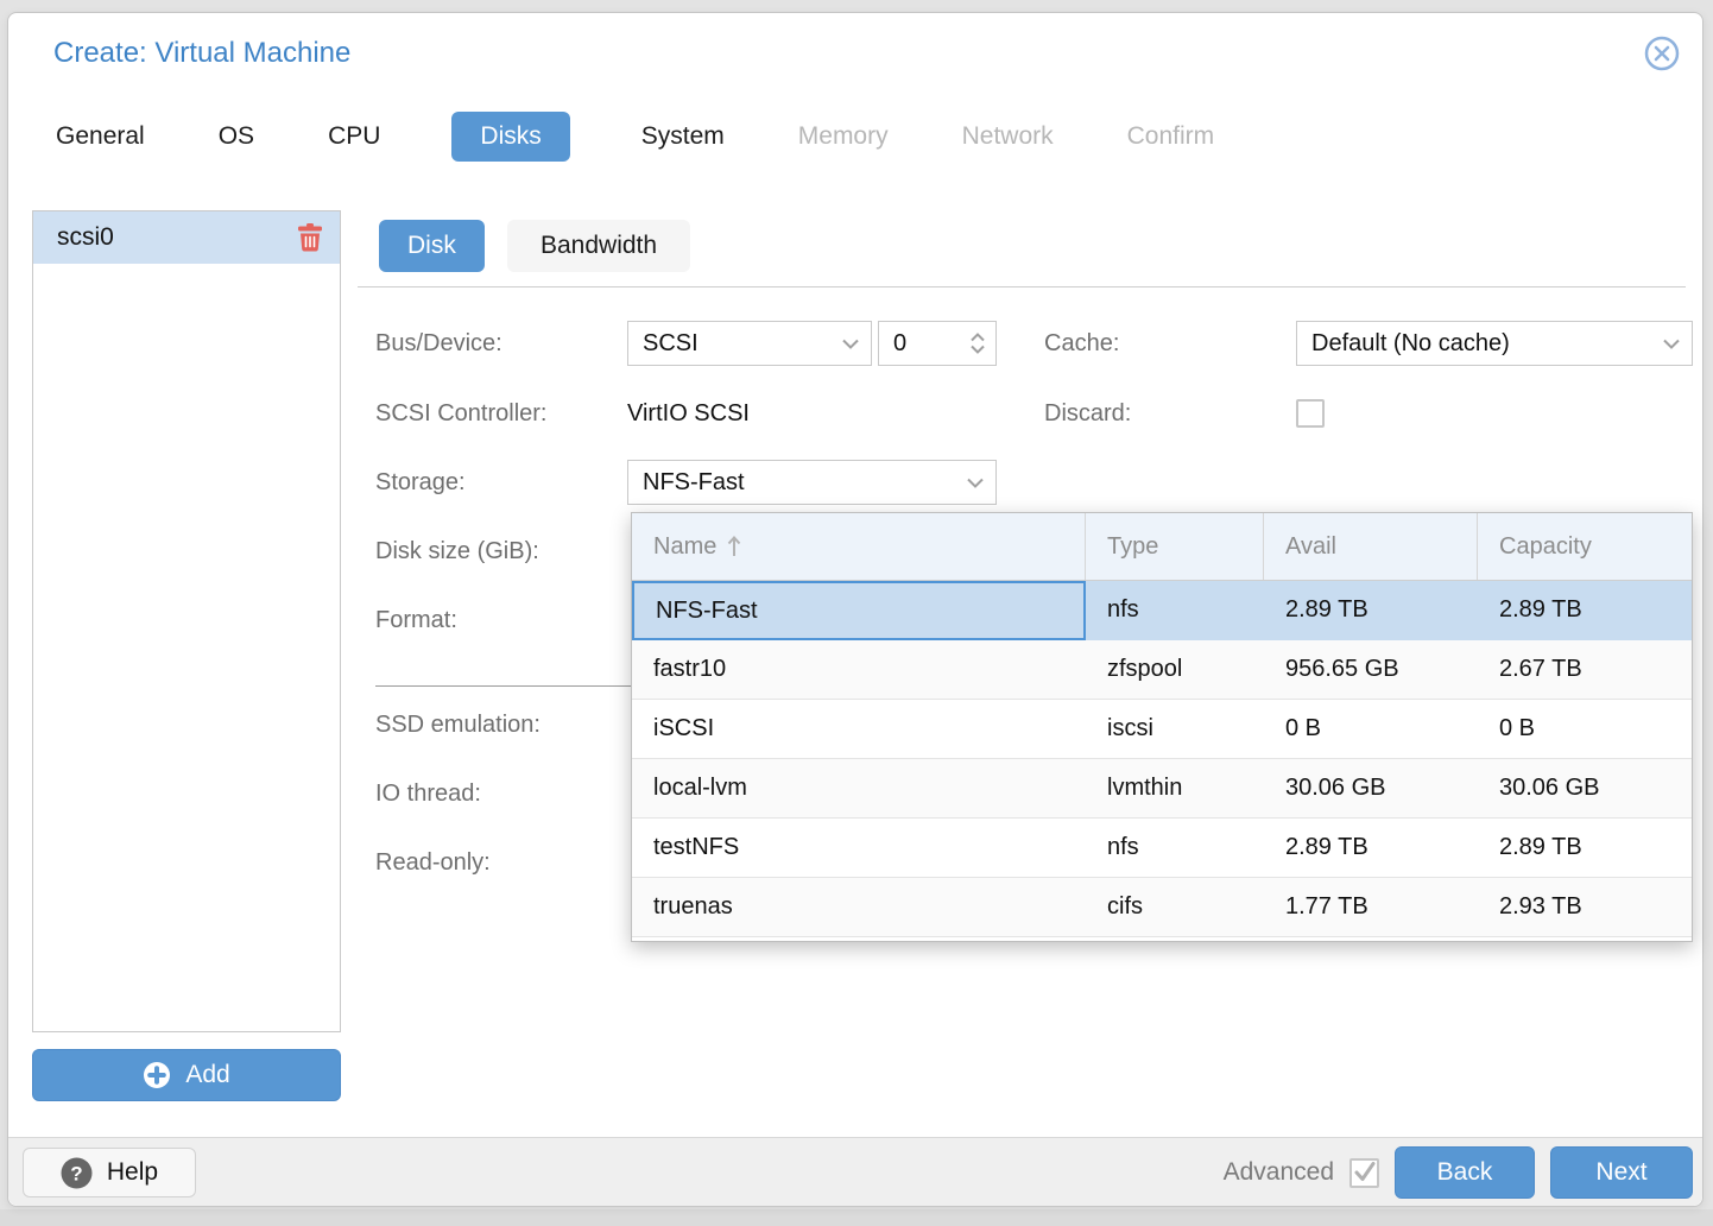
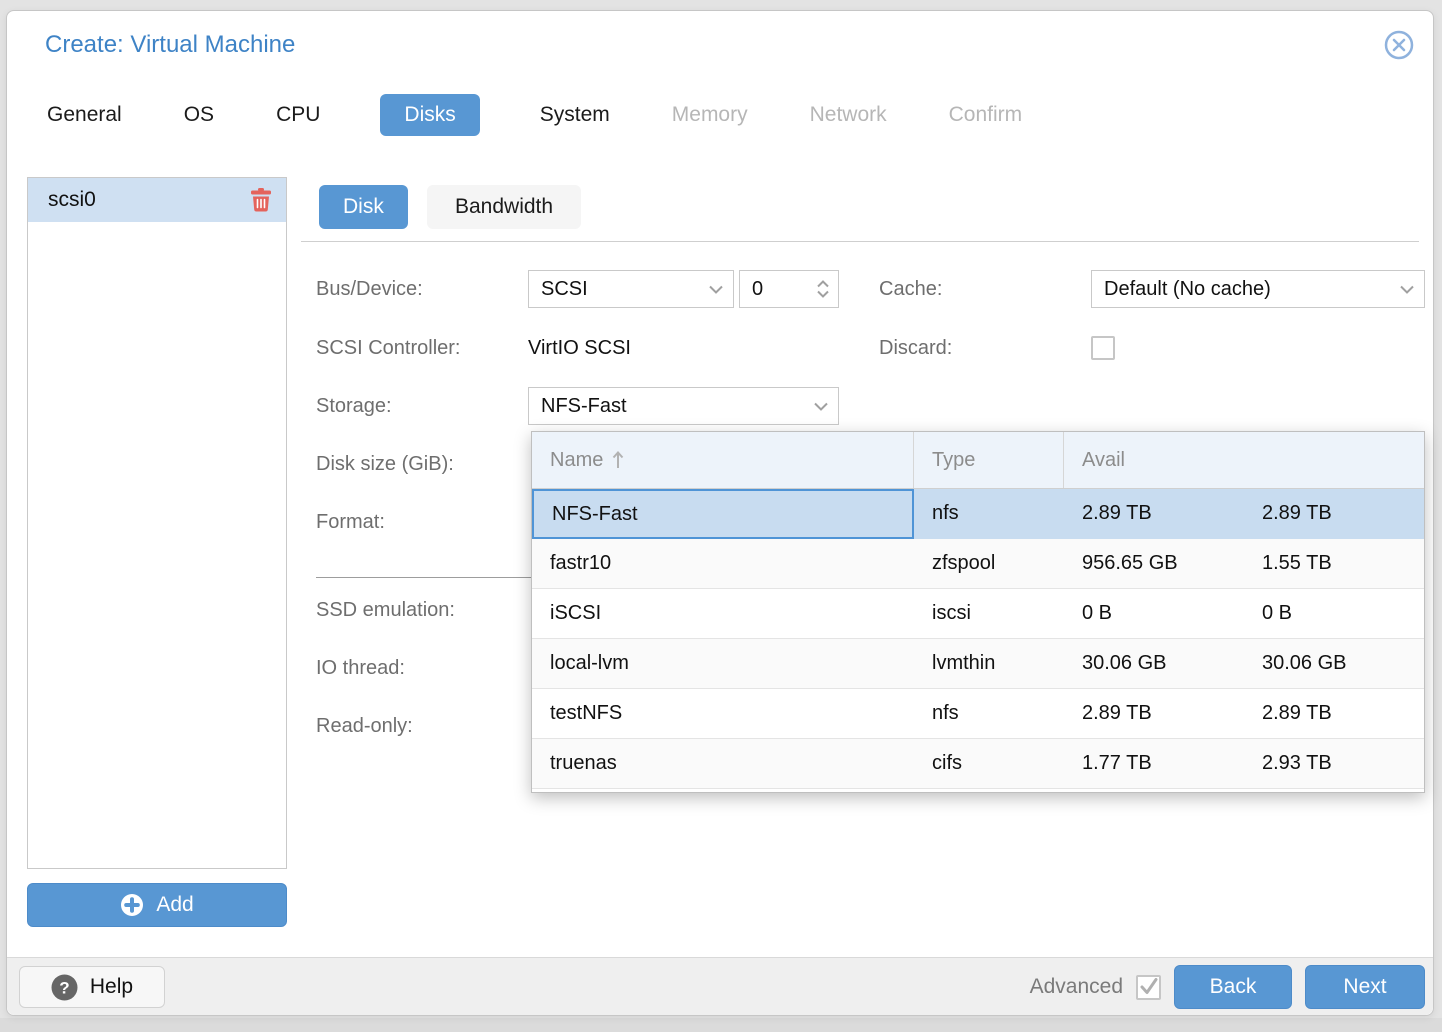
  Create: Virtual Machine
  General
  OS
  CPU
  Disks
  System
  Memory
  Network
  Confirm
  scsi0
  Add
  Disk
  Bandwidth
  Bus/Device:
  SCSI
  0
  SCSI Controller:
  VirtIO SCSI
  Storage:
  NFS-Fast
  Disk size (GiB):
  Format:
  SSD emulation:
  IO thread:
  Read-only:
  Cache:
  Default (No cache)
  Discard:
  Name
  Type
  Avail
- Capacity
  NFS-Fast
  nfs
  2.89 TB
  2.89 TB
  fastr10
  zfspool
  956.65 GB
- 2.67 TB
+ 1.55 TB
  iSCSI
  iscsi
  0 B
  0 B
  local-lvm
  lvmthin
  30.06 GB
  30.06 GB
  testNFS
  nfs
  2.89 TB
  2.89 TB
  truenas
  cifs
  1.77 TB
  2.93 TB
  ?
  Help
  Advanced
  Back
  Next
